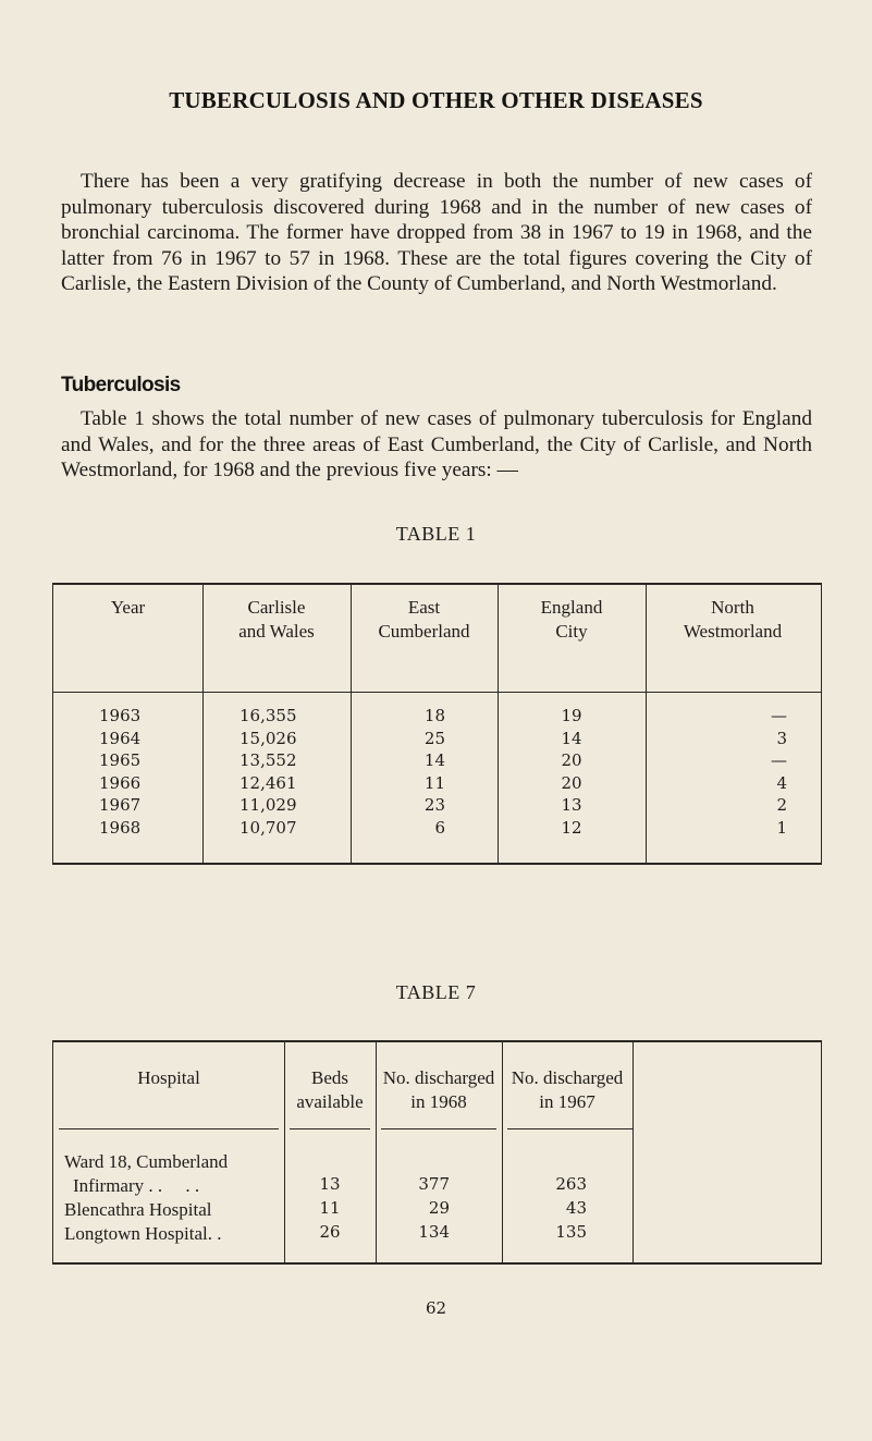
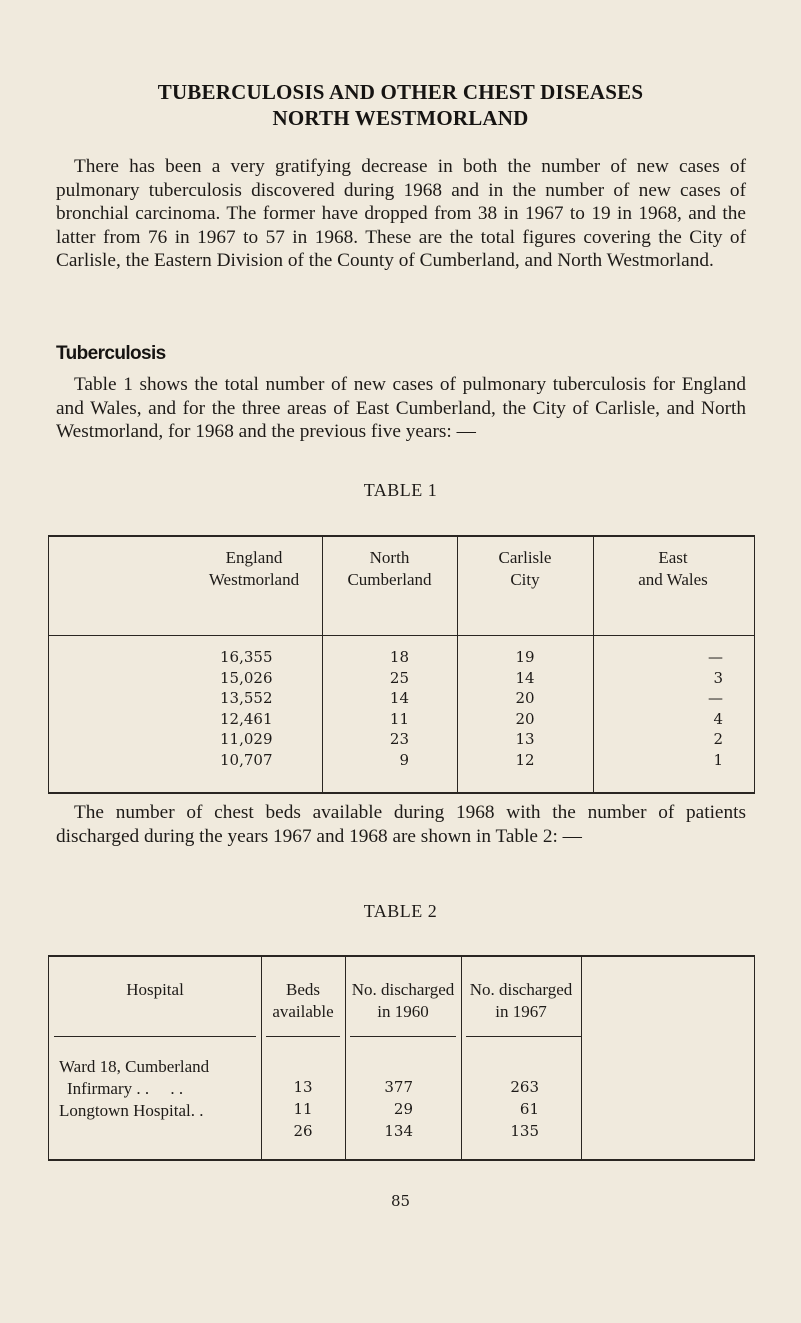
- TUBERCULOSIS AND OTHER OTHER DISEASES
+ TUBERCULOSIS AND OTHER CHEST DISEASES
+ NORTH WESTMORLAND
  There has been a very gratifying decrease in both the number of new cases of pulmonary tuberculosis discovered during 1968 and in the number of new cases of bronchial carcinoma. The former have dropped from 38 in 1967 to 19 in 1968, and the latter from 76 in 1967 to 57 in 1968. These are the total figures covering the City of Carlisle, the Eastern Division of the County of Cumberland, and North Westmorland.
  Tuberculosis
  Table 1 shows the total number of new cases of pulmonary tuberculosis for England and Wales, and for the three areas of East Cumberland, the City of Carlisle, and North Westmorland, for 1968 and the previous five years: —
  TABLE 1
- Year
- 1963
- 1964
- 1965
- 1966
- 1967
- 1968
- Carlisle
+ England
- and Wales
+ Westmorland
  16,355
  15,026
  13,552
  12,461
  11,029
  10,707
- East
+ North
  Cumberland
  18
  25
  14
  11
  23
- 6
+ 9
- England
+ Carlisle
  City
  19
  14
  20
  20
  13
  12
- North
+ East
- Westmorland
+ and Wales
  —
  3
  —
  4
  2
  1
+ The number of chest beds available during 1968 with the number of patients discharged during the years 1967 and 1968 are shown in Table 2: —
- TABLE 7
+ TABLE 2
  Hospital
  Ward 18, Cumberland
  Infirmary . . . .
- Blencathra Hospital
  Longtown Hospital. .
  Beds
  available
  13
  11
  26
  No. discharged
- in 1968
+ in 1960
  377
  29
  134
  No. discharged
  in 1967
  263
- 43
+ 61
  135
- 62
+ 85
